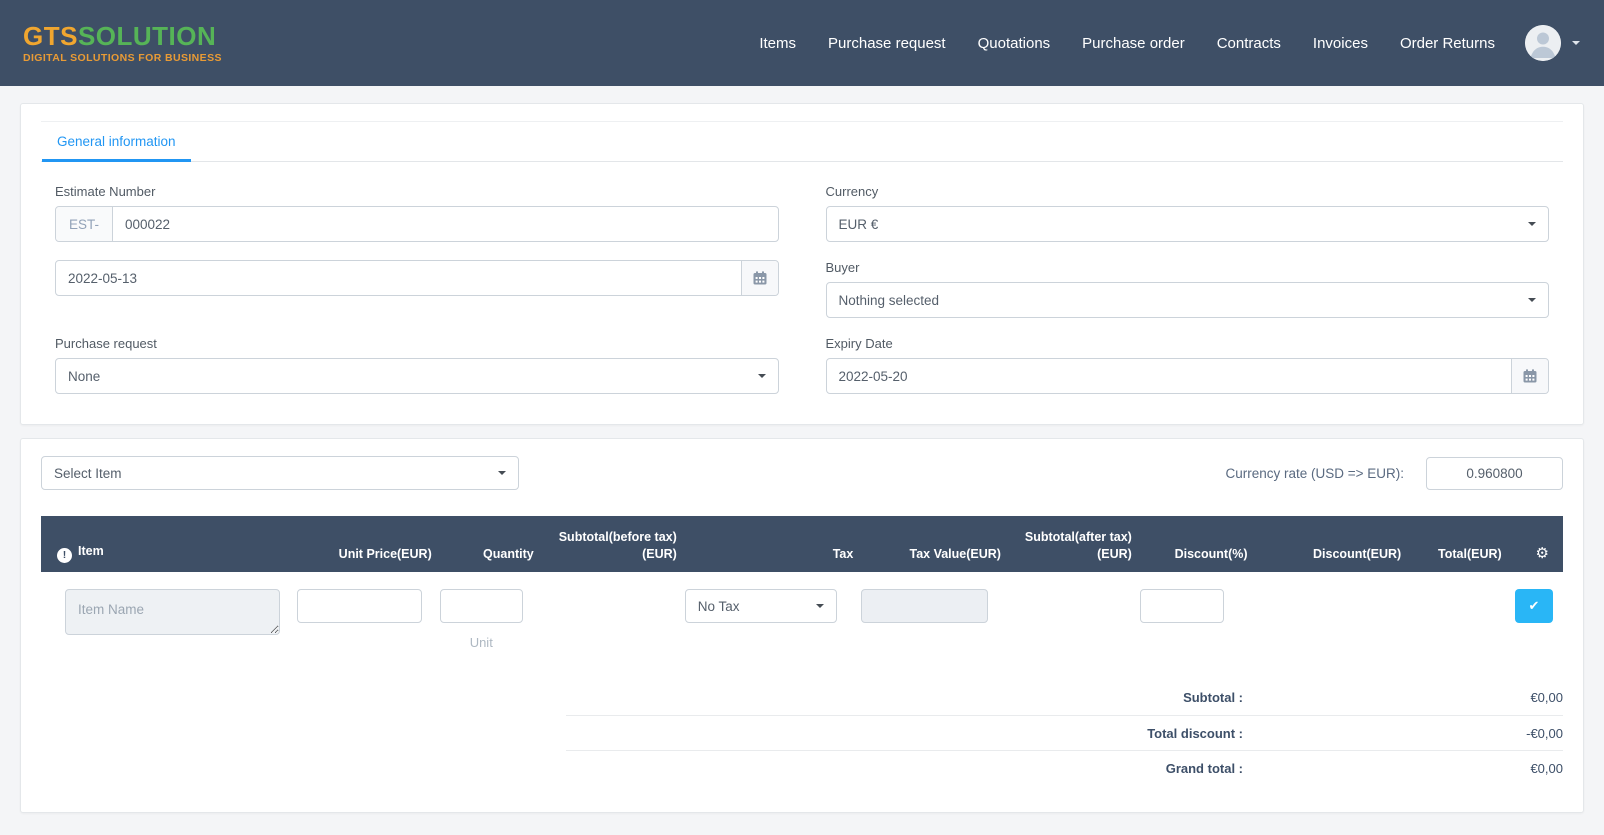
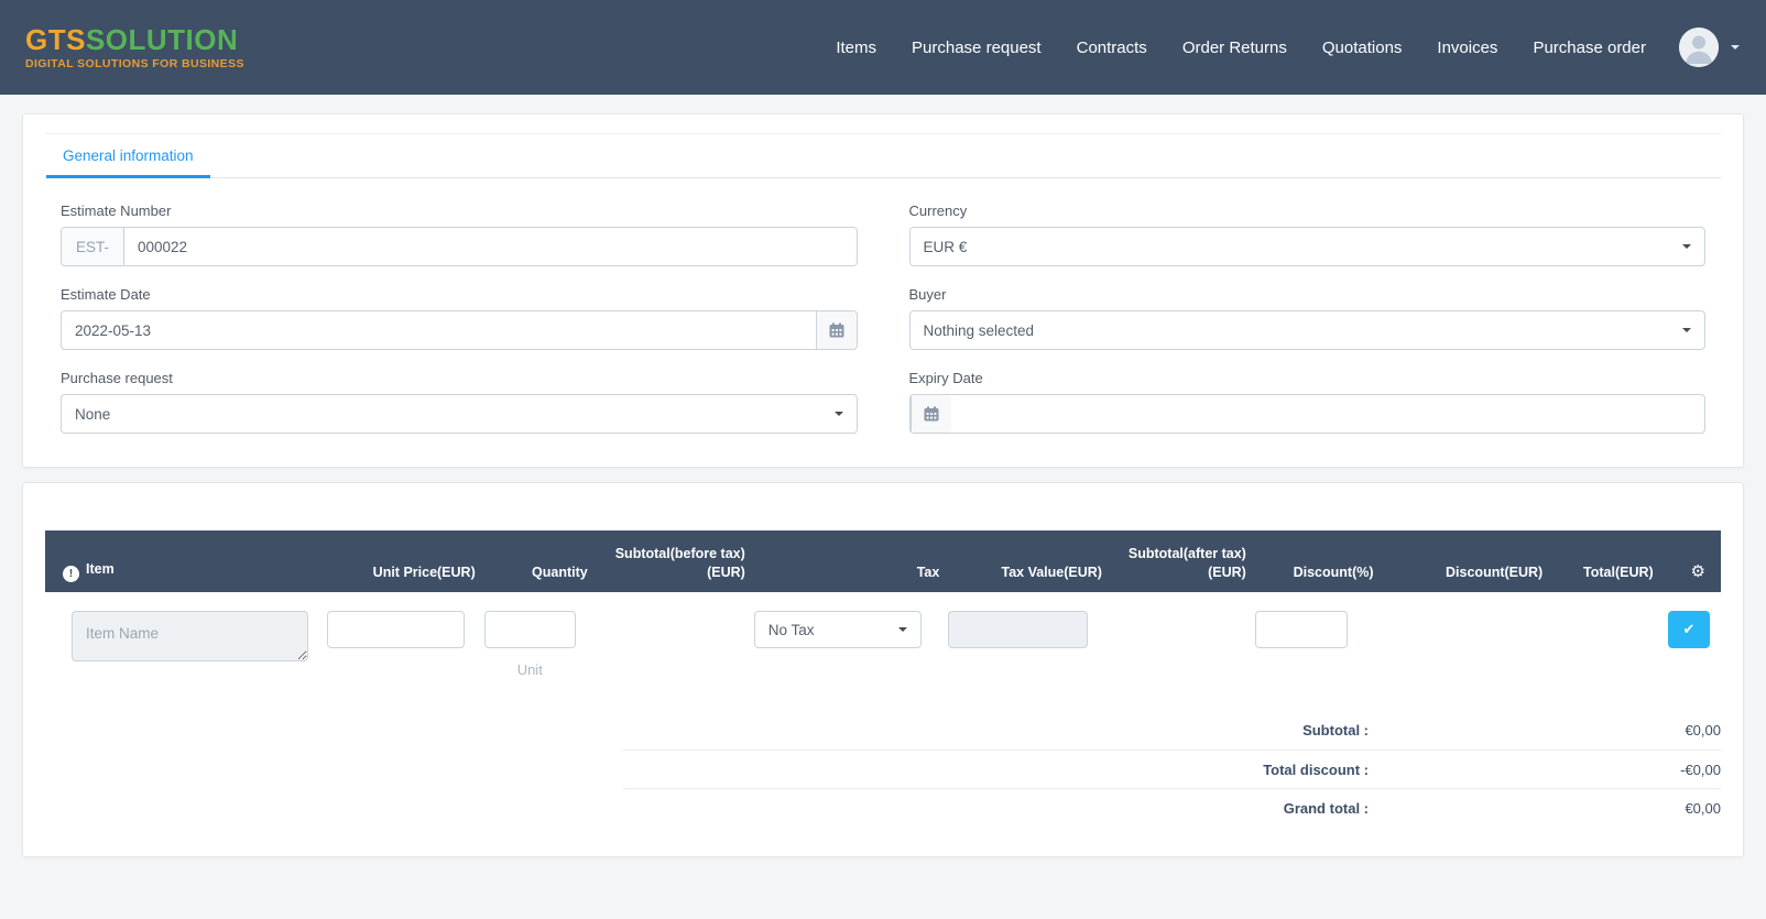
  GTSSOLUTION
  DIGITAL SOLUTIONS FOR BUSINESS
  Items
  Purchase request
- Quotations
+ Contracts
- Purchase order
+ Order Returns
- Contracts
+ Quotations
  Invoices
- Order Returns
+ Purchase order
  General information
  Estimate Number
  EST-
  000022
  Currency
  EUR €
+ Estimate Date
  2022-05-13
  Buyer
  Nothing selected
  Purchase request
  None
  Expiry Date
- 2022-05-20
- Select Item
- Currency rate (USD => EUR):
- 0.960800
  ! Item	Unit Price(EUR)	Quantity	Subtotal(before tax)(EUR)	Tax	Tax Value(EUR)	Subtotal(after tax)(EUR)	Discount(%)	Discount(EUR)	Total(EUR)	⚙
  Item Name		Unit		No Tax						✔
  Subtotal :
  €0,00
  Total discount :
  -€0,00
  Grand total :
  €0,00
